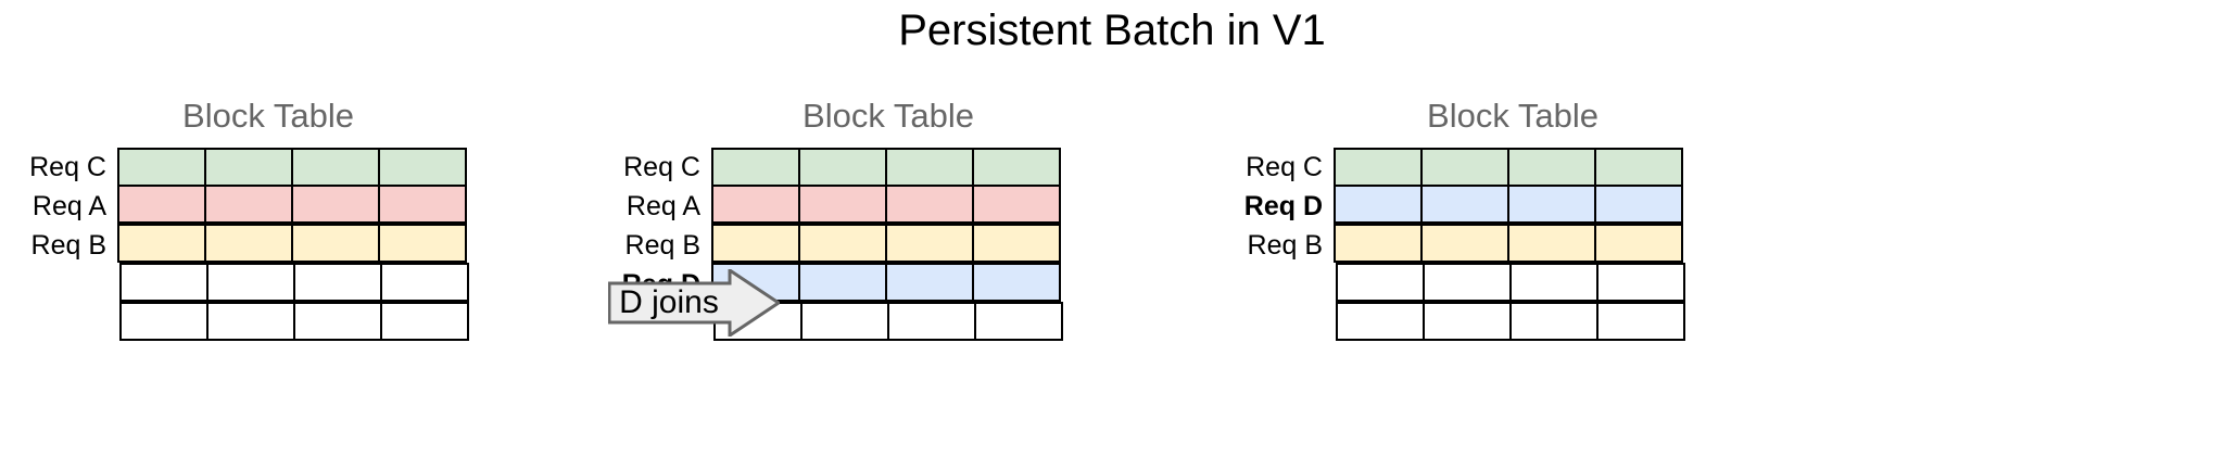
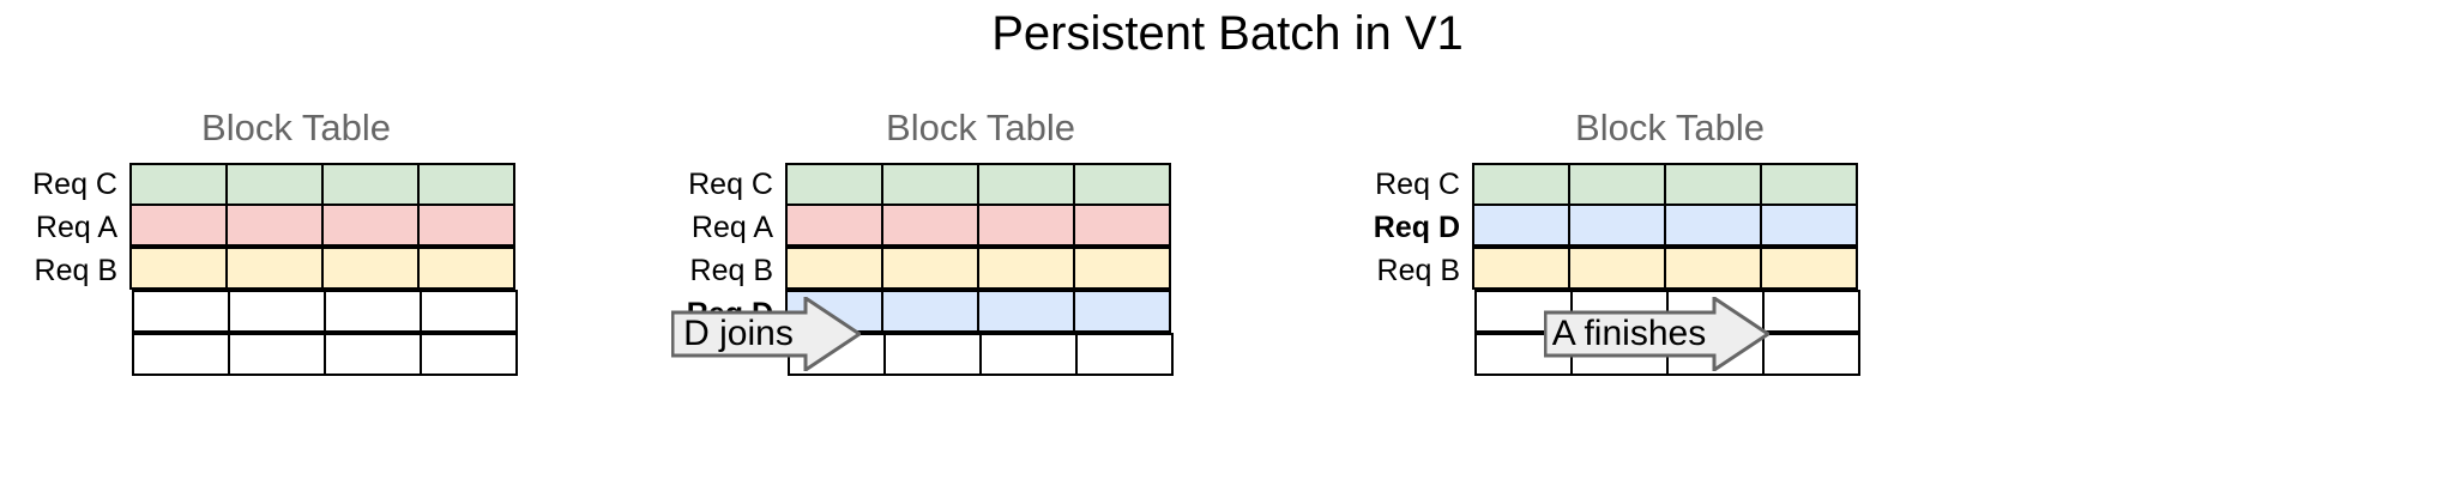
  Persistent Batch in V1
  Block Table
  Req C
  Req A
  Req B
  Block Table
  Req C
  Req A
  Req B
  Block Table
  Req C
  Req D
  Req B
  D joins
+ A finishes
